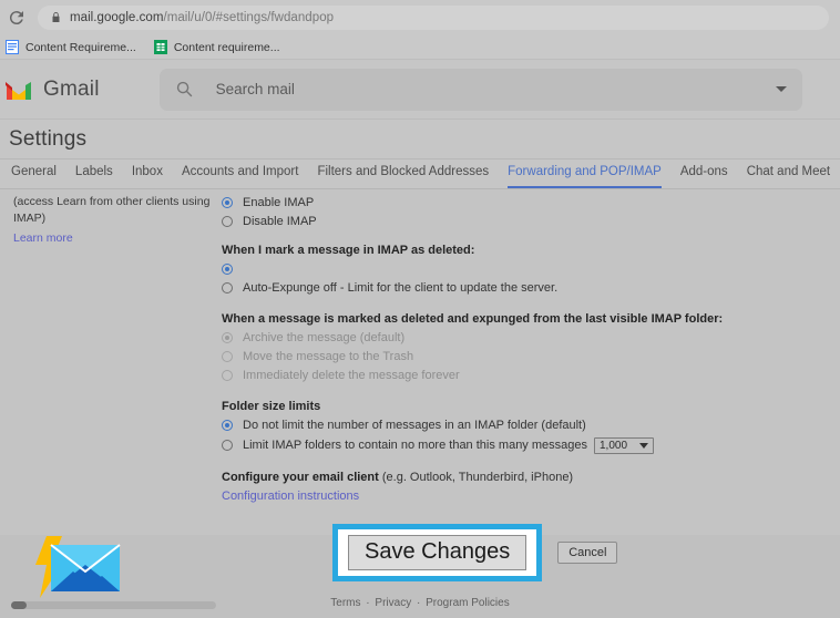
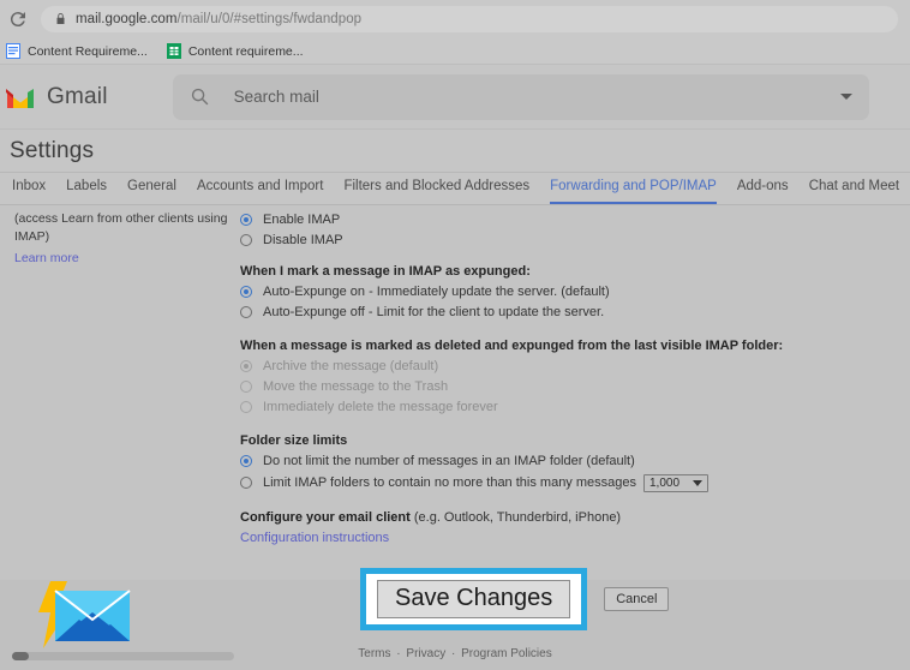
  mail.google.com/mail/u/0/#settings/fwdandpop
  Content Requireme...
  Content requireme...
  Gmail
  Search mail
  Settings
- General
+ Inbox
  Labels
- Inbox
+ General
  Accounts and Import
  Filters and Blocked Addresses
  Forwarding and POP/IMAP
  Add-ons
  Chat and Meet
  (access Learn from other clients using
  IMAP)
  Learn more
  Enable IMAP
  Disable IMAP
- When I mark a message in IMAP as deleted:
+ When I mark a message in IMAP as expunged:
+ Auto-Expunge on - Immediately update the server. (default)
  Auto-Expunge off - Limit for the client to update the server.
  When a message is marked as deleted and expunged from the last visible IMAP folder:
  Archive the message (default)
  Move the message to the Trash
  Immediately delete the message forever
  Folder size limits
  Do not limit the number of messages in an IMAP folder (default)
  Limit IMAP folders to contain no more than this many messages
  1,000
  Configure your email client (e.g. Outlook, Thunderbird, iPhone)
  Configuration instructions
  Save Changes
  Cancel
  Terms · Privacy · Program Policies
